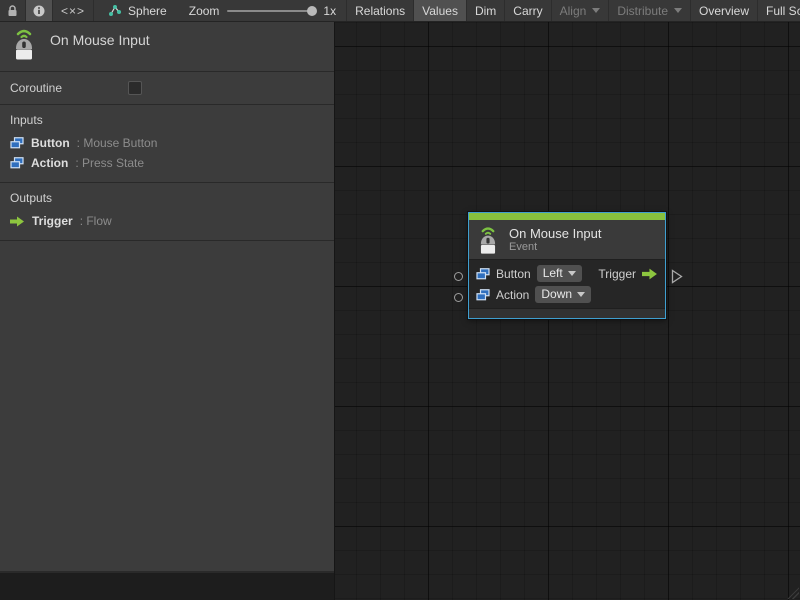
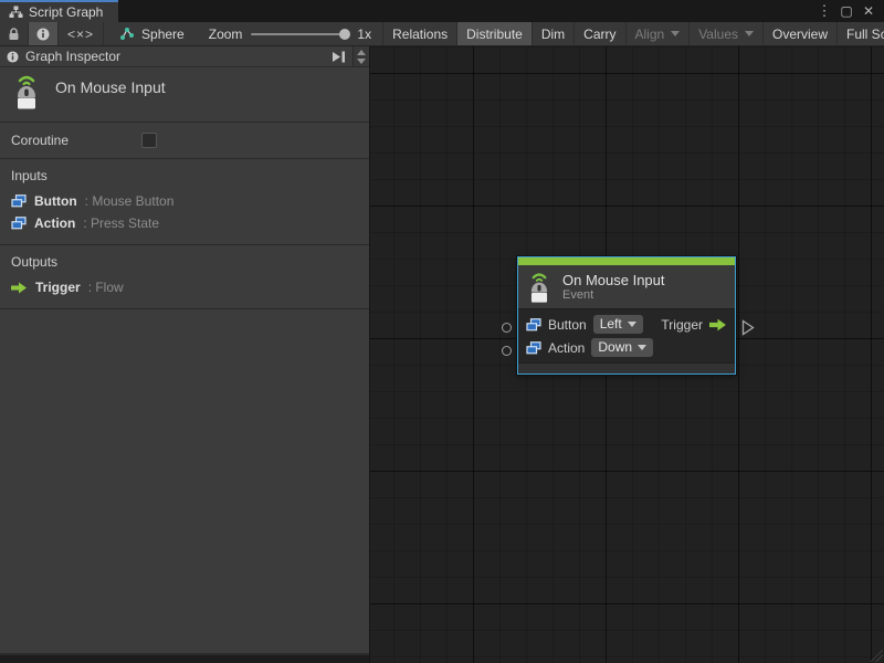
+ Script Graph
+ ⋮
+ ▢
+ ✕
  <×>
  Sphere
  Zoom
  1x
  Relations
- Values
+ Distribute
  Dim
  Carry
  Align
- Distribute
+ Values
  Overview
+ Graph Inspector
  On Mouse Input
  Coroutine
  Inputs
  Button
  : Mouse Button
  Action
  : Press State
  Outputs
  Trigger
  : Flow
  On Mouse Input
  Event
  Button
  Left
  Trigger
  Action
  Down
